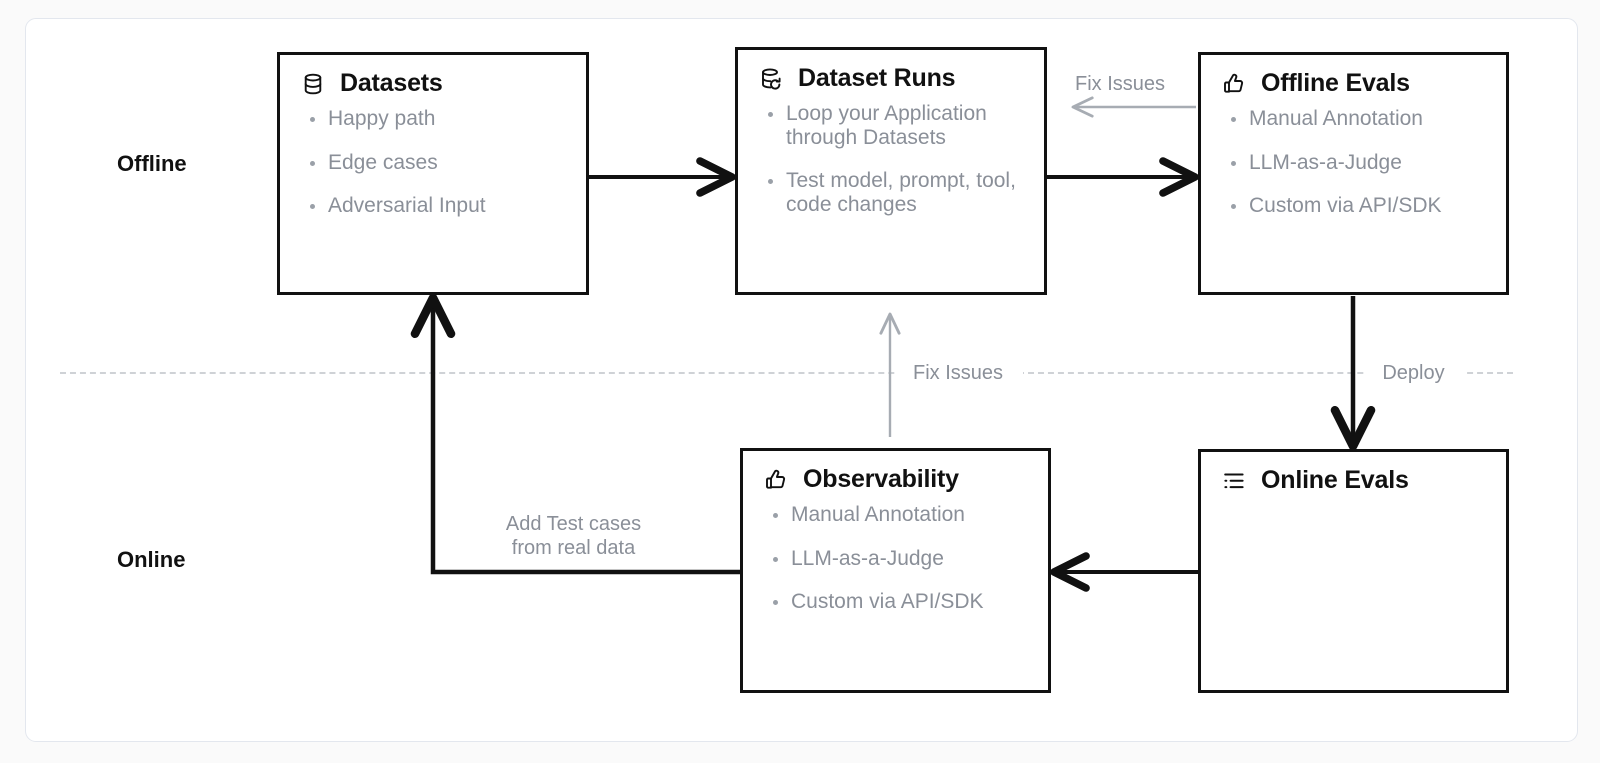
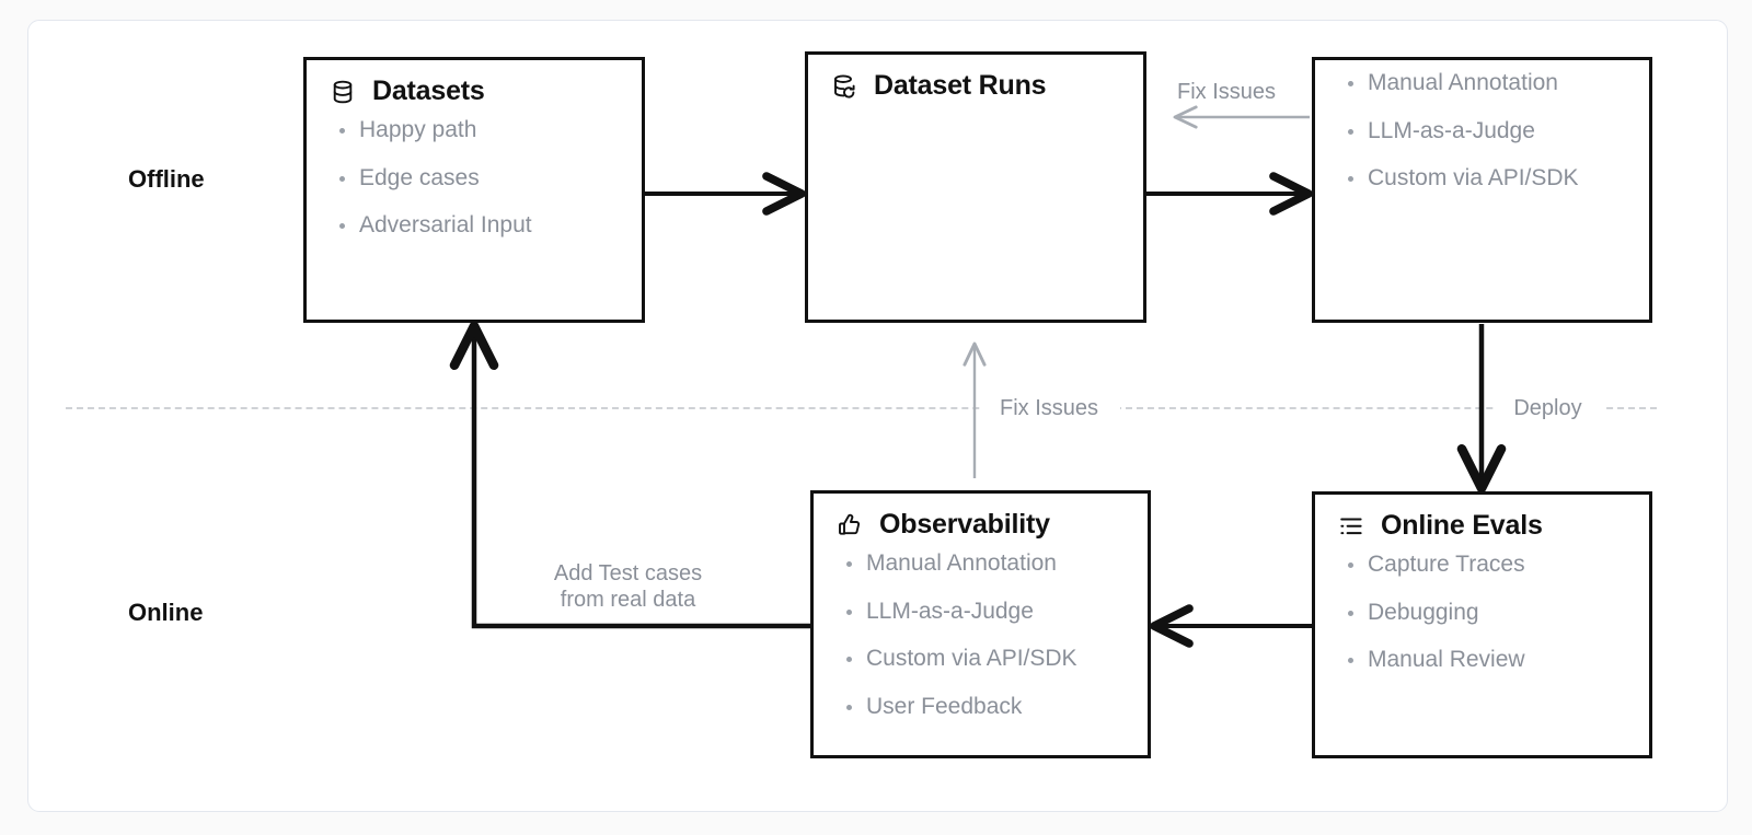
  Offline
  Online
  Fix Issues
  Fix Issues
  Deploy
  Add Test cases
  from real data
  Datasets
  Happy path
  Edge cases
  Adversarial Input
  Dataset Runs
- Loop your Application through Datasets
- Test model, prompt, tool, code changes
- Offline Evals
  Manual Annotation
  LLM-as-a-Judge
  Custom via API/SDK
  Observability
  Manual Annotation
  LLM-as-a-Judge
  Custom via API/SDK
+ User Feedback
  Online Evals
+ Capture Traces
+ Debugging
+ Manual Review
